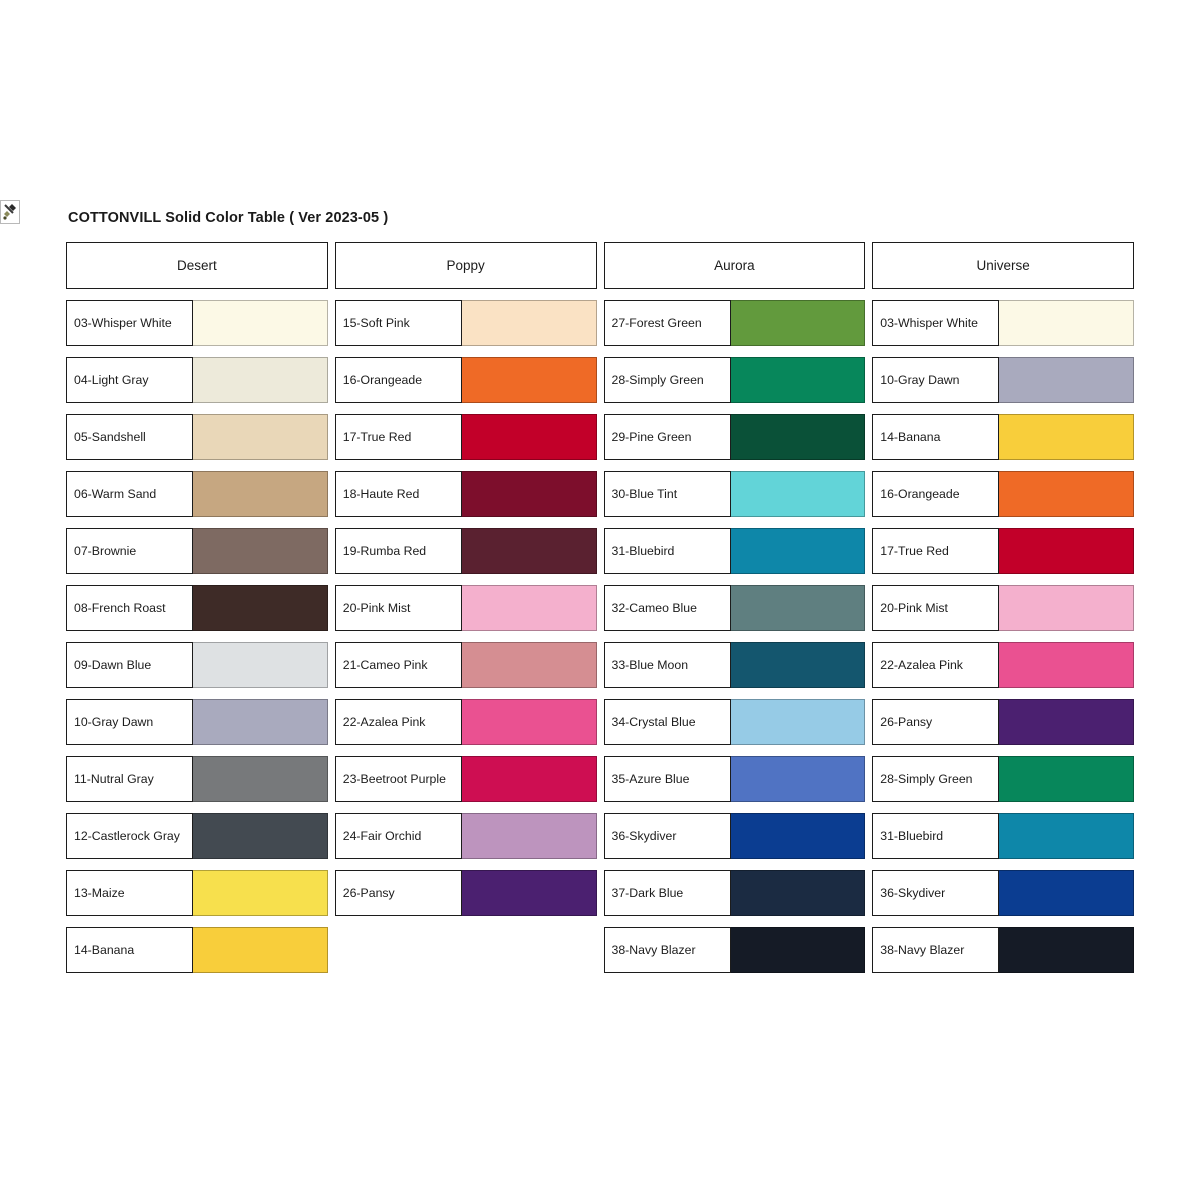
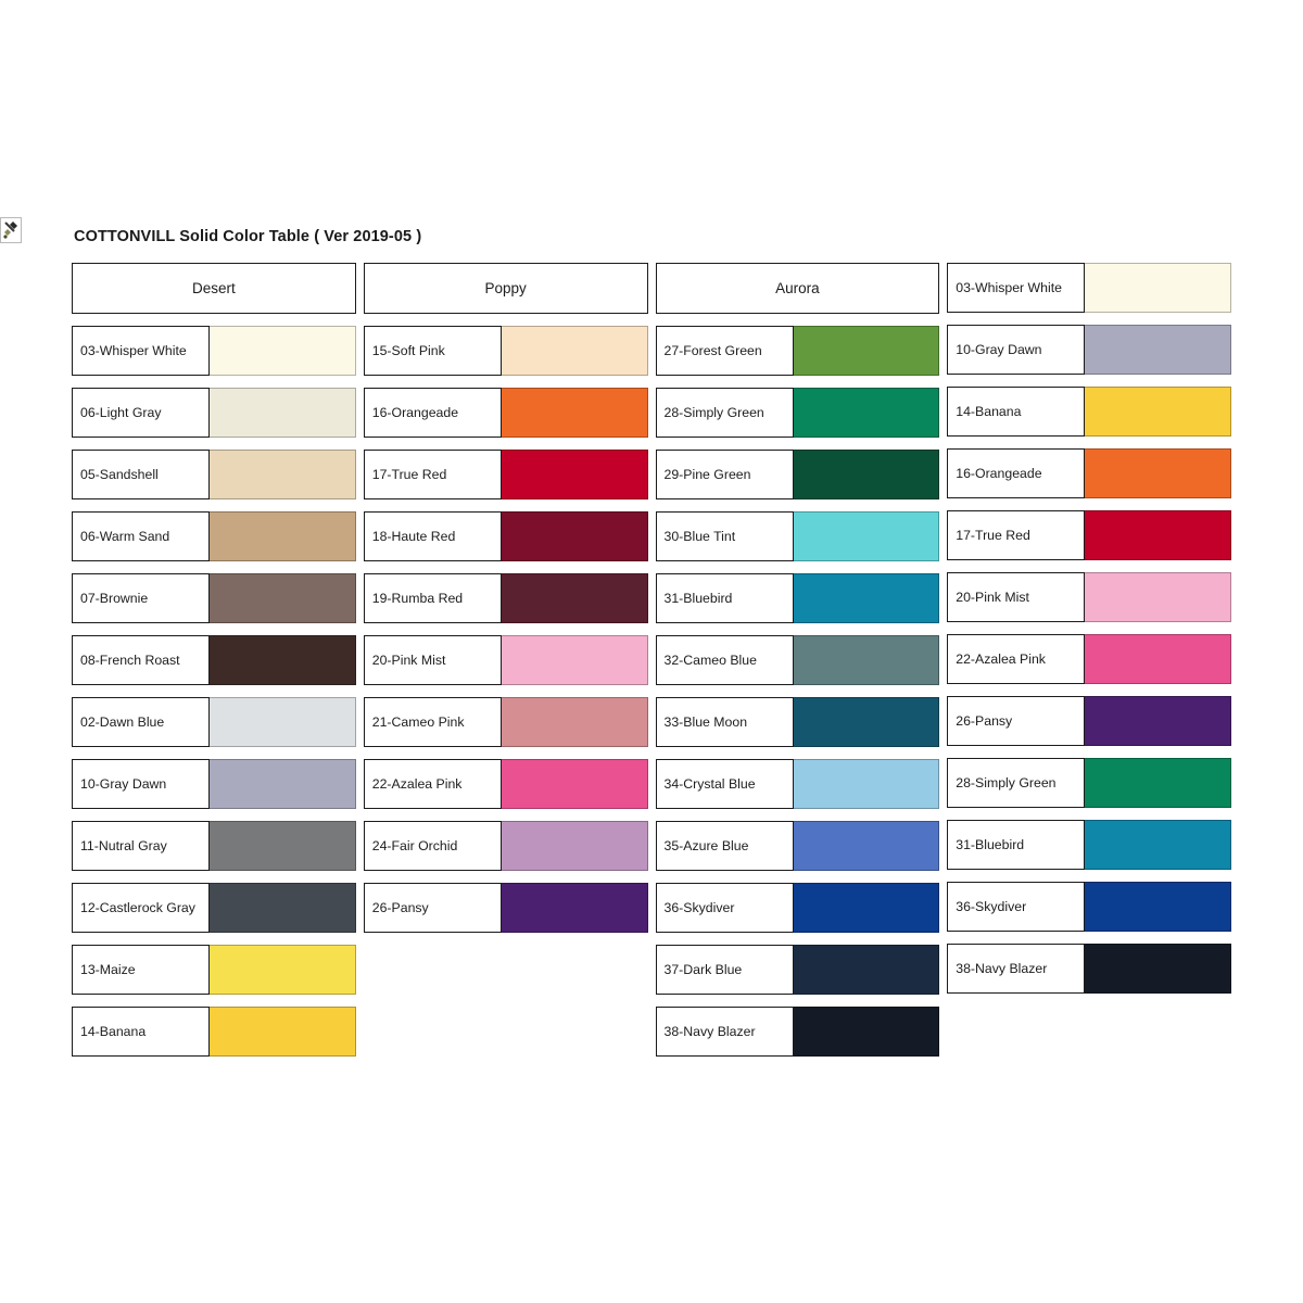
- COTTONVILL Solid Color Table ( Ver 2023-05 )
+ COTTONVILL Solid Color Table ( Ver 2019-05 )
  Desert
  03-Whisper White
- 04-Light Gray
+ 06-Light Gray
  05-Sandshell
  06-Warm Sand
  07-Brownie
  08-French Roast
- 09-Dawn Blue
+ 02-Dawn Blue
  10-Gray Dawn
  11-Nutral Gray
  12-Castlerock Gray
  13-Maize
  14-Banana
  Poppy
  15-Soft Pink
  16-Orangeade
  17-True Red
  18-Haute Red
  19-Rumba Red
  20-Pink Mist
  21-Cameo Pink
  22-Azalea Pink
- 23-Beetroot Purple
  24-Fair Orchid
  26-Pansy
  Aurora
  27-Forest Green
  28-Simply Green
  29-Pine Green
  30-Blue Tint
  31-Bluebird
  32-Cameo Blue
  33-Blue Moon
  34-Crystal Blue
  35-Azure Blue
  36-Skydiver
  37-Dark Blue
  38-Navy Blazer
- Universe
  03-Whisper White
  10-Gray Dawn
  14-Banana
  16-Orangeade
  17-True Red
  20-Pink Mist
  22-Azalea Pink
  26-Pansy
  28-Simply Green
  31-Bluebird
  36-Skydiver
  38-Navy Blazer
